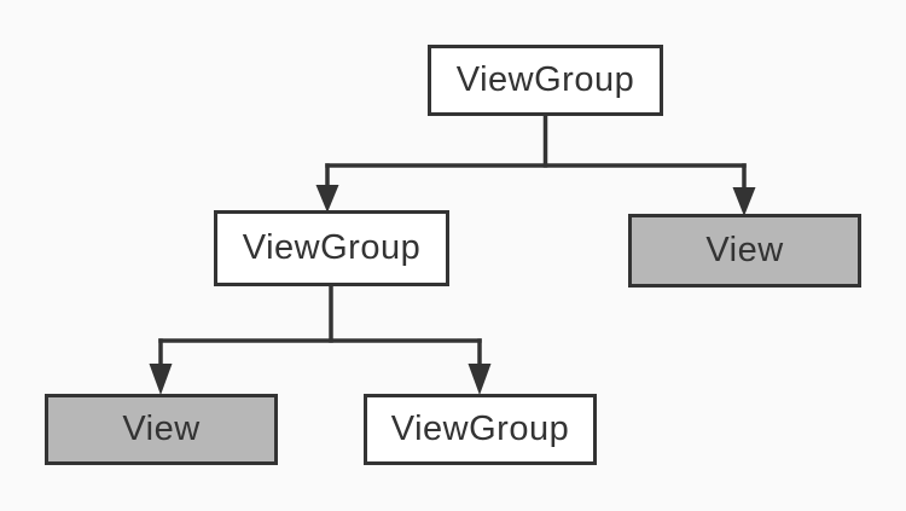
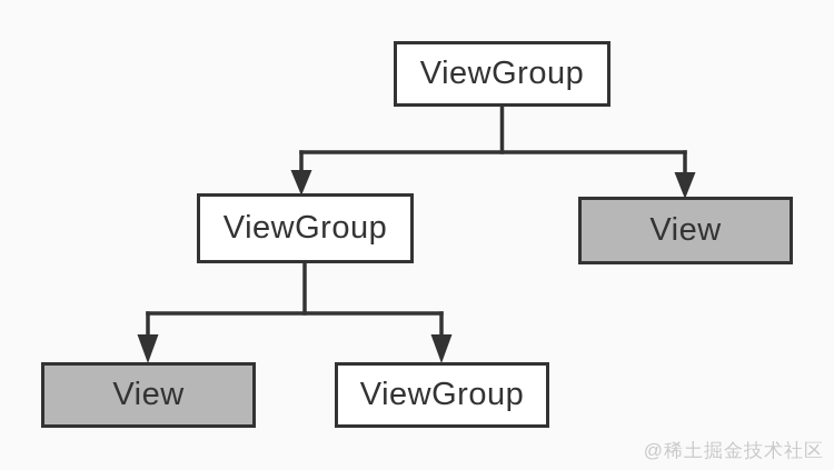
  ViewGroup
  ViewGroup
  View
  View
  ViewGroup
+ @稀土掘金技术社区
